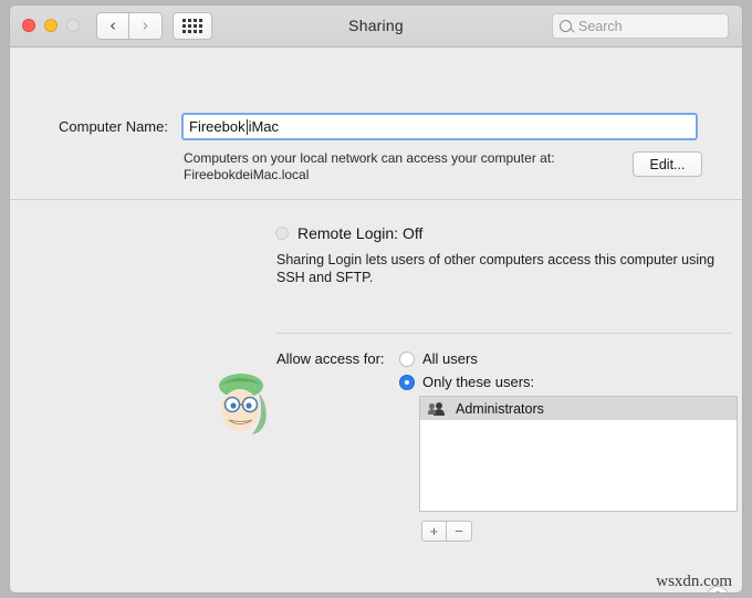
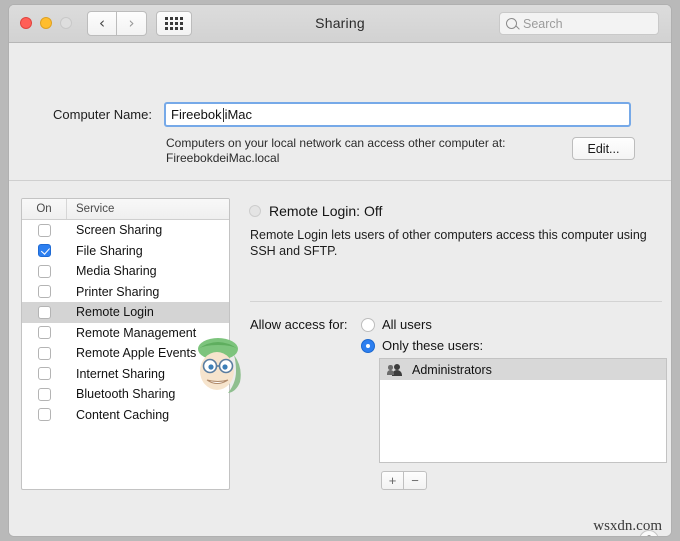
  ‹
  ›
  Sharing
  Search
  Computer Name:
  Fireebok
  iMac
- Computers on your local network can access your computer at:
+ Computers on your local network can access other computer at:
  FireebokdeiMac.local
  Edit...
+ On
+ Service
+ Screen Sharing
+ File Sharing
+ Media Sharing
+ Printer Sharing
+ Remote Login
+ Remote Management
+ Remote Apple Events
+ Internet Sharing
+ Bluetooth Sharing
+ Content Caching
  Remote Login: Off
- Sharing Login lets users of other computers access this computer using SSH and SFTP.
+ Remote Login lets users of other computers access this computer using SSH and SFTP.
  Allow access for:
  All users
  Only these users:
  Administrators
  +
  −
  wsxdn.com
